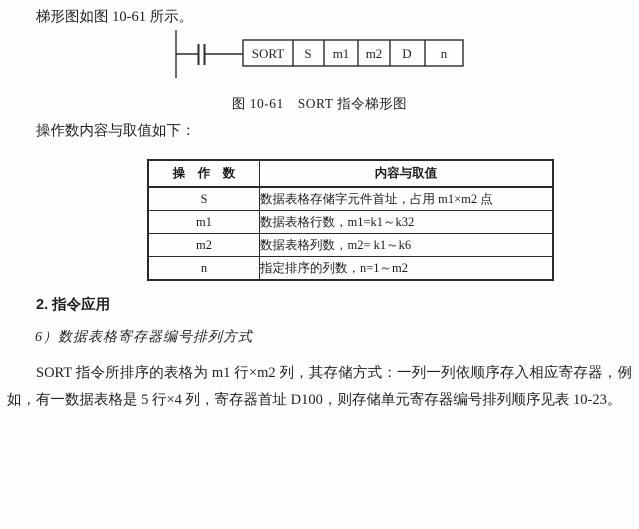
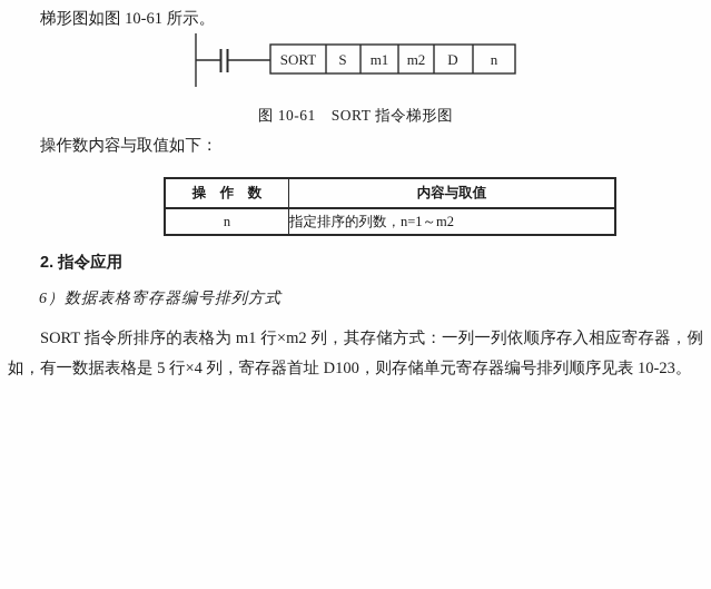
  梯形图如图 10-61 所示。
  SORT
  S
  m1
  m2
  D
  n
  图 10-61 SORT 指令梯形图
  操作数内容与取值如下：
  操 作 数	内容与取值
- S	数据表格存储字元件首址，占用 m1×m2 点
- m1	数据表格行数，m1=k1～k32
- m2	数据表格列数，m2= k1～k6
  n	指定排序的列数，n=1～m2
  2. 指令应用
  6）数据表格寄存器编号排列方式
  SORT 指令所排序的表格为 m1 行×m2 列，其存储方式：一列一列依顺序存入相应寄存器，例如，有一数据表格是 5 行×4 列，寄存器首址 D100，则存储单元寄存器编号排列顺序见表 10-23。
